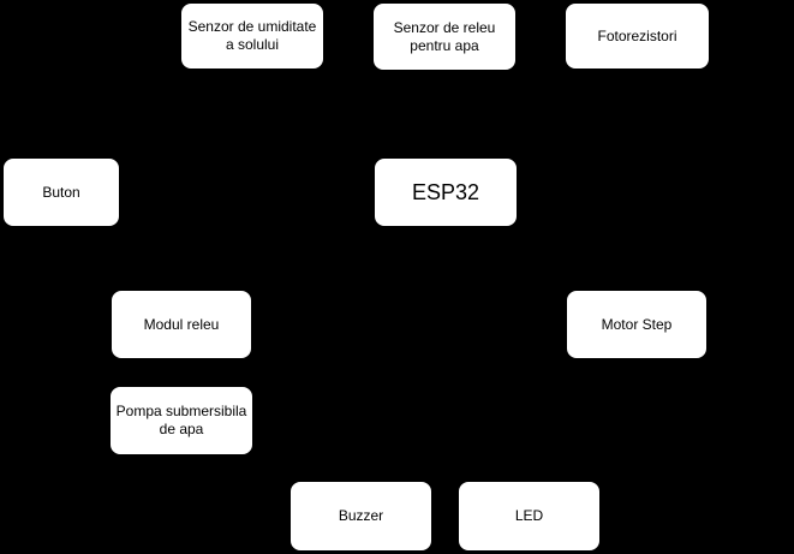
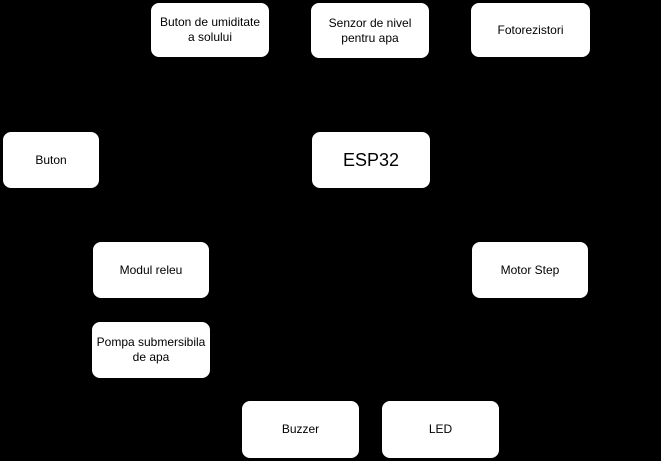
- Senzor de umiditate a solului
+ Buton de umiditate a solului
- Senzor de releu pentru apa
+ Senzor de nivel pentru apa
  Fotorezistori
  Buton
  ESP32
  Modul releu
  Motor Step
  Pompa submersibila de apa
  Buzzer
  LED
